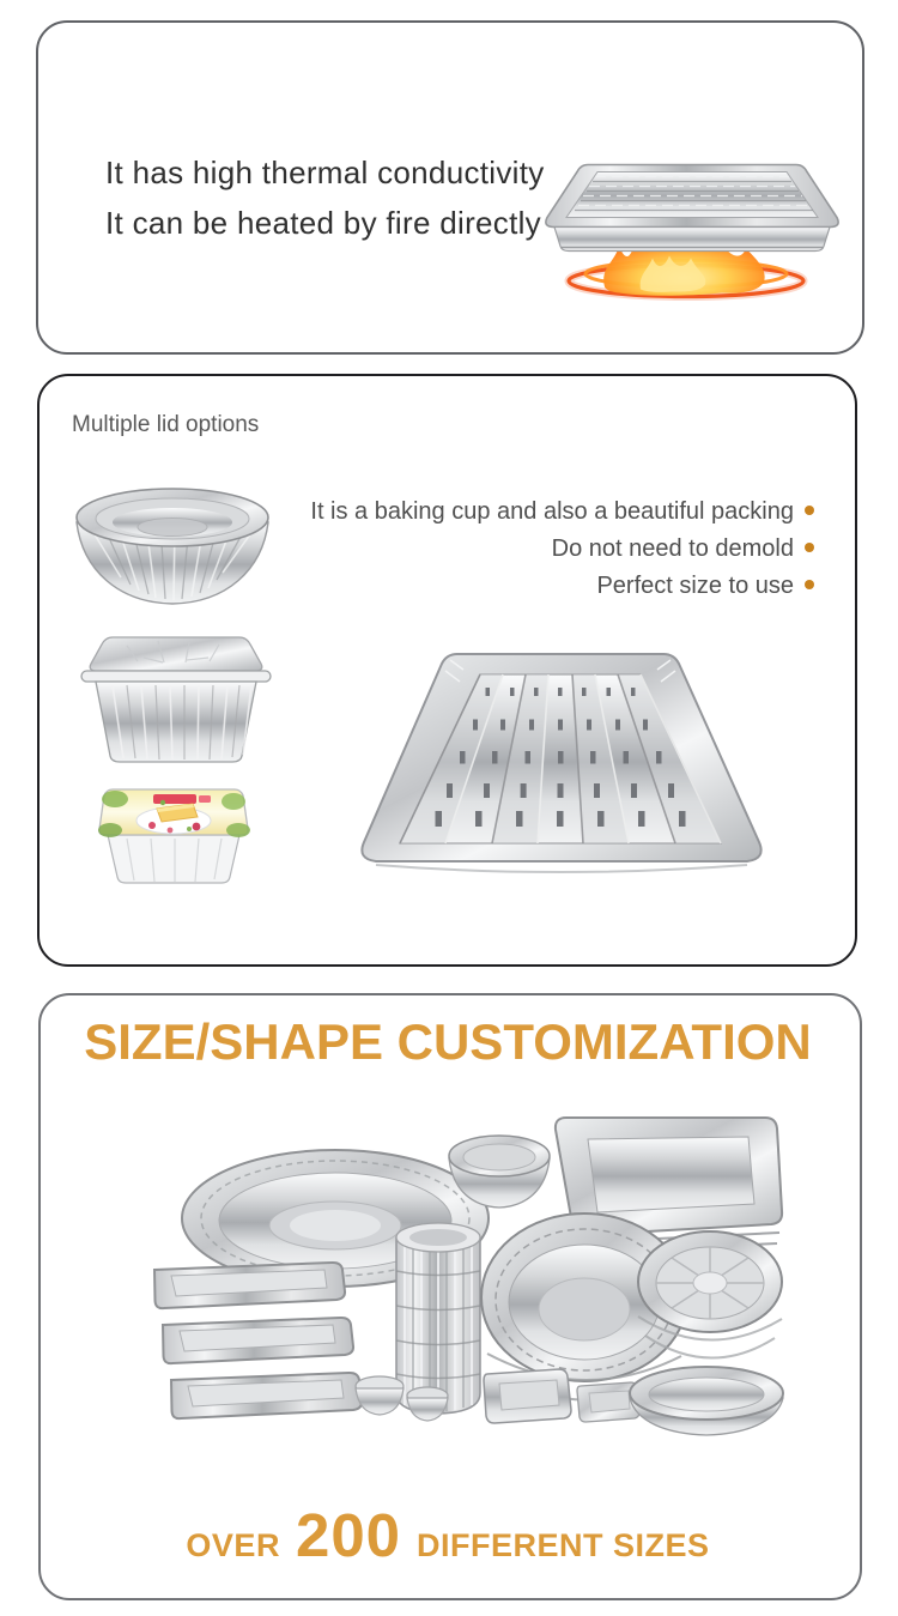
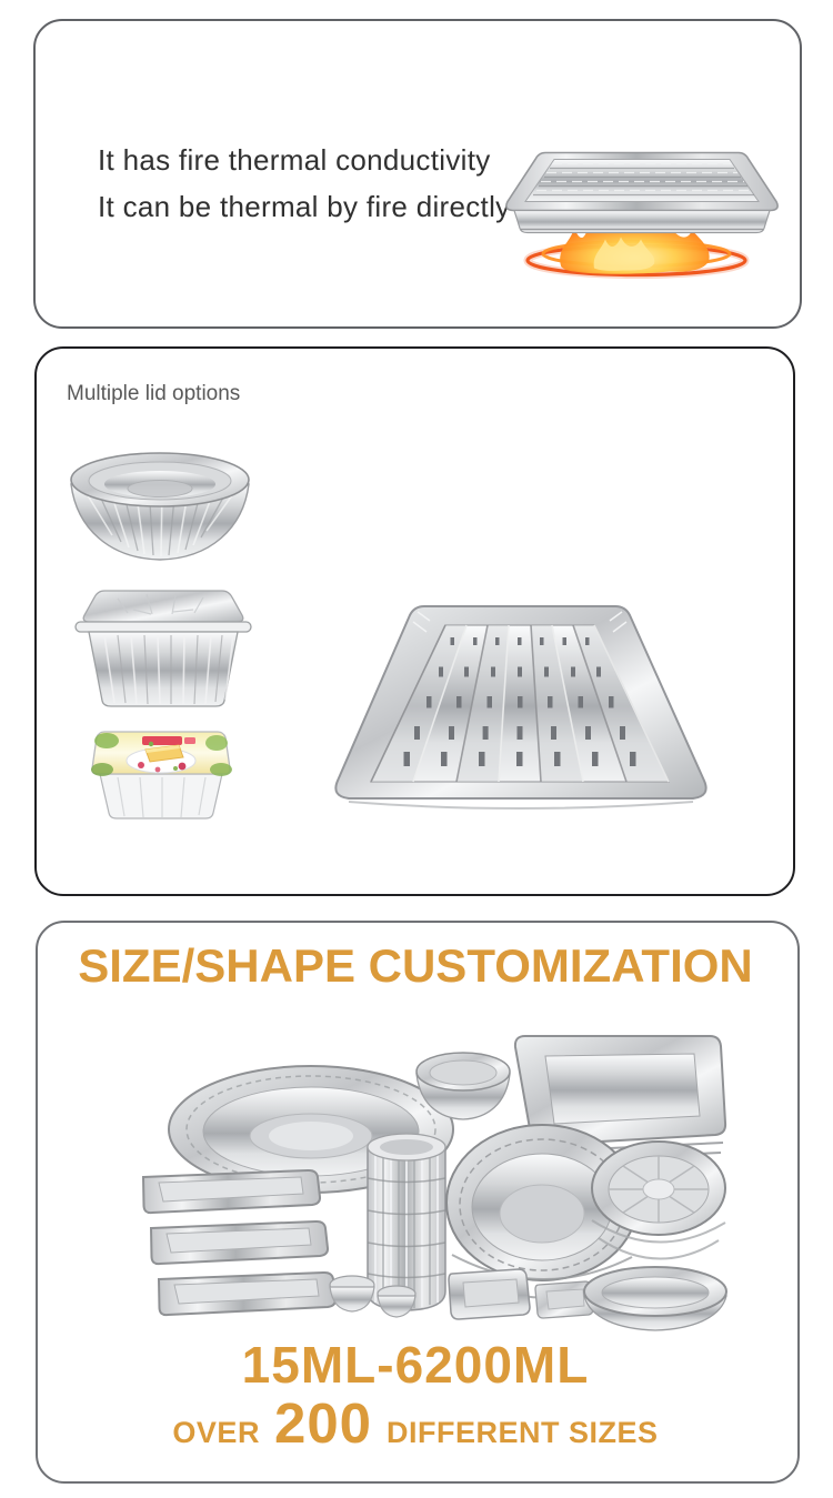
- It has high thermal conductivity
+ It has fire thermal conductivity
- It can be heated by fire directly
+ It can be thermal by fire directly
  Multiple lid options
- It is a baking cup and also a beautiful packing
- Do not need to demold
- Perfect size to use
  SIZE/SHAPE CUSTOMIZATION
+ 15ML-6200ML
  OVER
  200
  DIFFERENT SIZES
